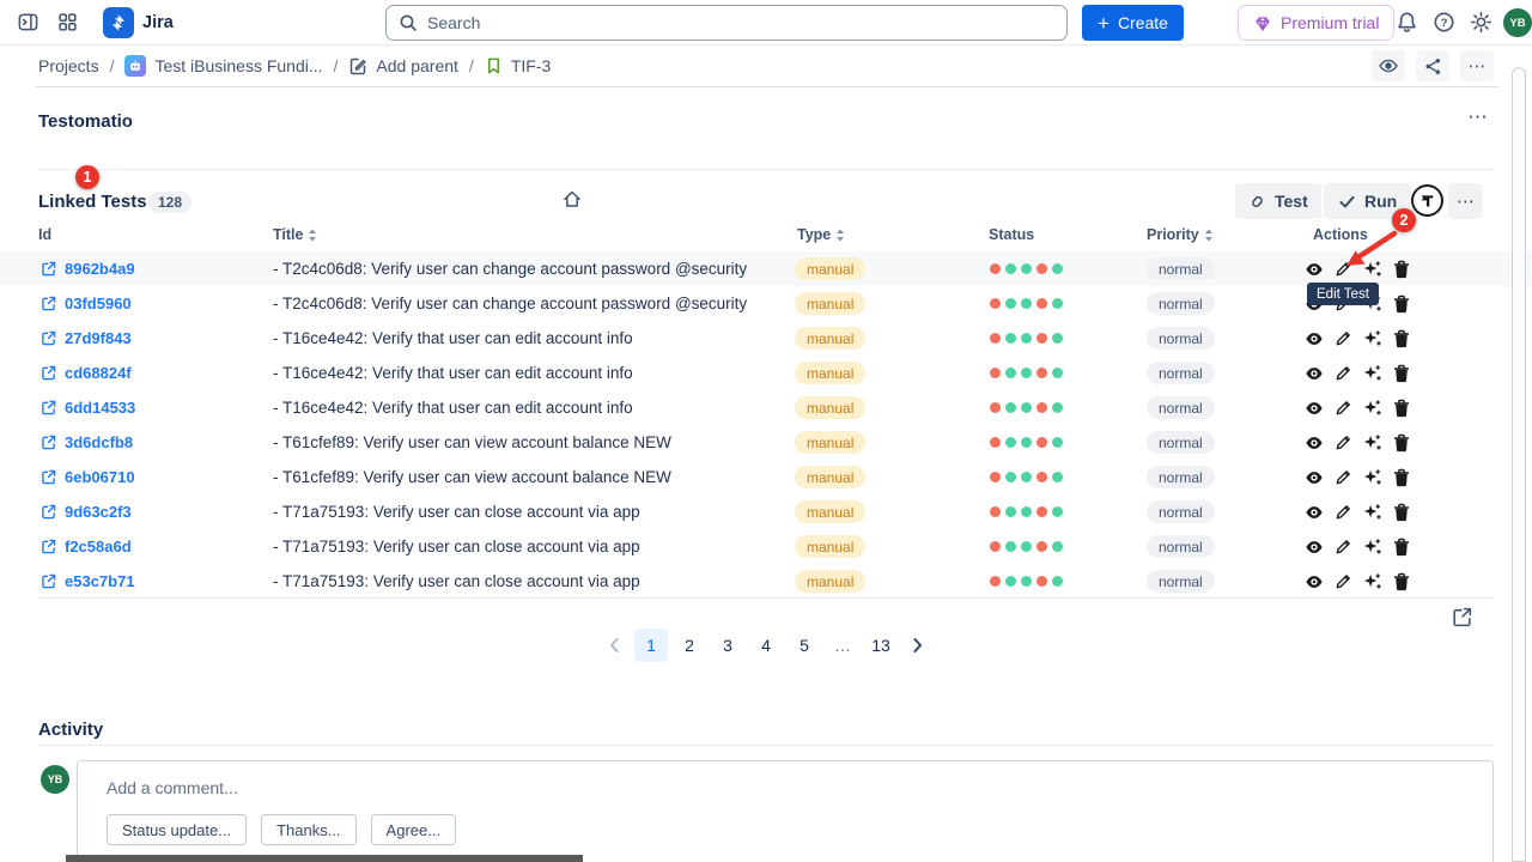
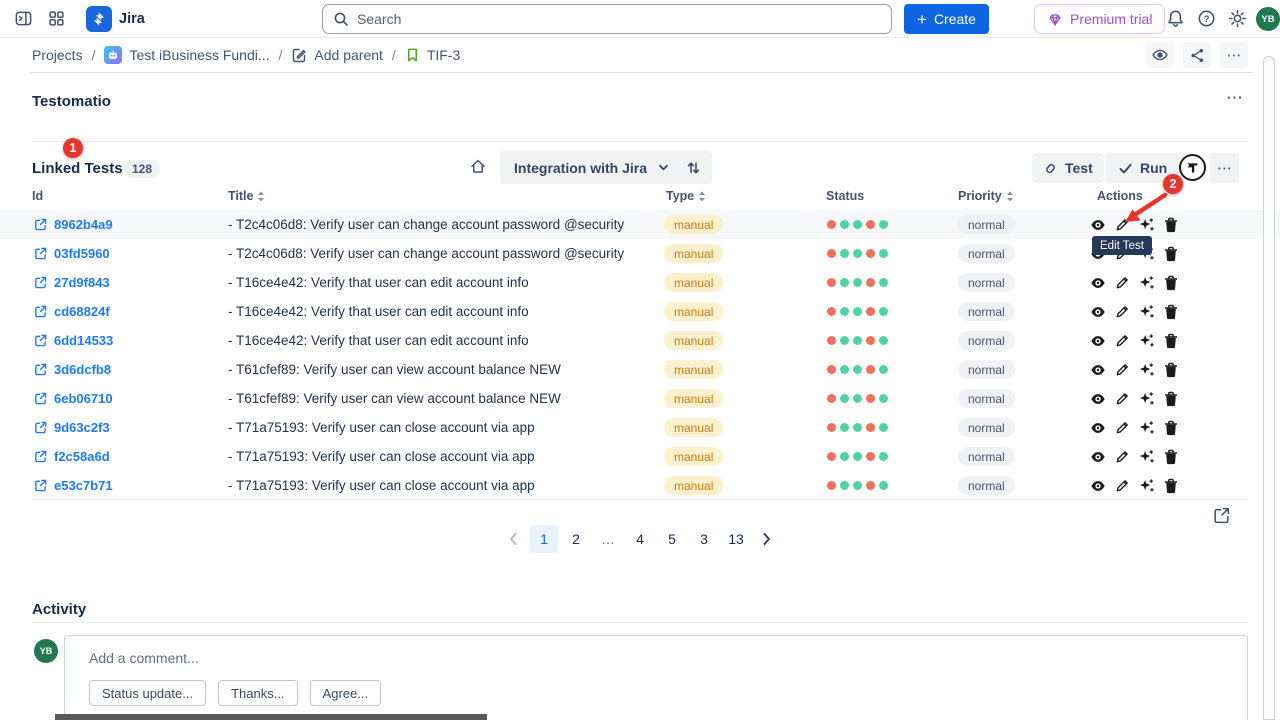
  Jira
  Search
  +
  Create
  Premium trial
  ?
  YB
  Projects
  /
  Test iBusiness Fundi...
  /
  Add parent
  /
  TIF-3
  ⋯
  Testomatio
  ⋯
  1
  Linked Tests
  128
+ Integration with Jira
  Test
  Run
  ⋯
  2
  Id
  Title
  Type
  Status
  Priority
  Actions
  8962b4a9
  - T2c4c06d8: Verify user can change account password @security
  manual
  normal
  03fd5960
  - T2c4c06d8: Verify user can change account password @security
  manual
  normal
  27d9f843
  - T16ce4e42: Verify that user can edit account info
  manual
  normal
  cd68824f
  - T16ce4e42: Verify that user can edit account info
  manual
  normal
  6dd14533
  - T16ce4e42: Verify that user can edit account info
  manual
  normal
  3d6dcfb8
  - T61cfef89: Verify user can view account balance NEW
  manual
  normal
  6eb06710
  - T61cfef89: Verify user can view account balance NEW
  manual
  normal
  9d63c2f3
  - T71a75193: Verify user can close account via app
  manual
  normal
  f2c58a6d
  - T71a75193: Verify user can close account via app
  manual
  normal
  e53c7b71
  - T71a75193: Verify user can close account via app
  manual
  normal
  Edit Test
  1
  2
- 3
+ …
  4
  5
- …
+ 3
  13
  Activity
  YB
  Add a comment...
  Status update...
  Thanks...
  Agree...
